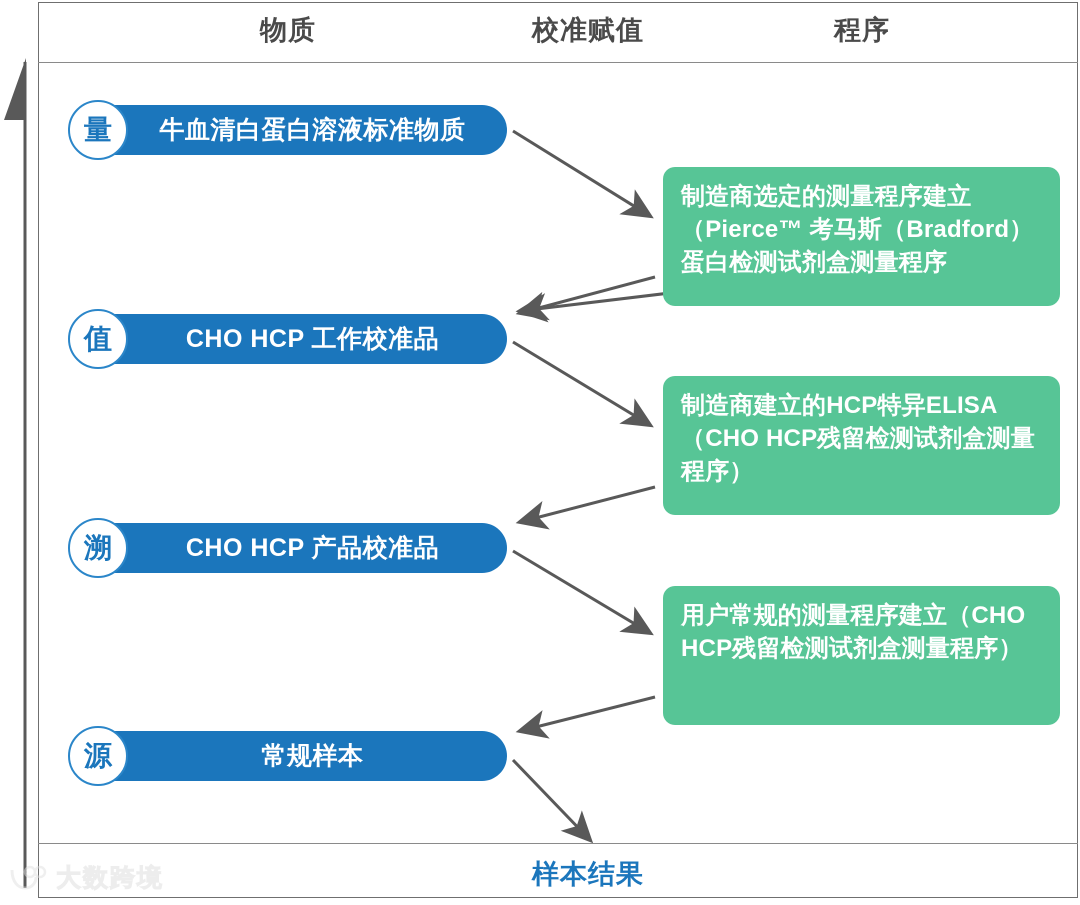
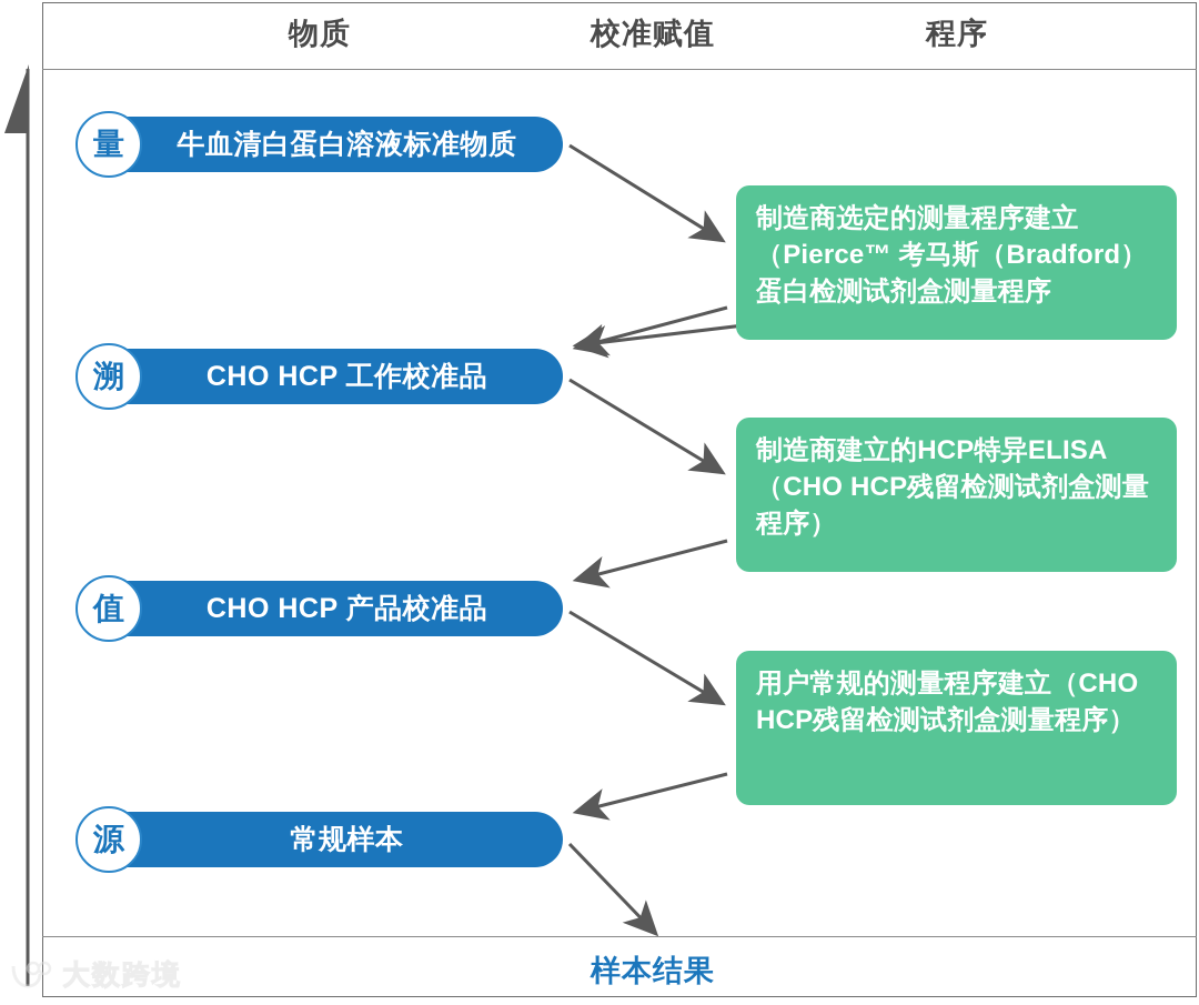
  物质
  校准赋值
  程序
  量
  牛血清白蛋白溶液标准物质
- 值
+ 溯
  CHO HCP 工作校准品
- 溯
+ 值
  CHO HCP 产品校准品
  源
  常规样本
  制造商选定的测量程序建立（Pierce™ 考马斯（Bradford）蛋白检测试剂盒测量程序
  制造商建立的HCP特异ELISA（CHO HCP残留检测试剂盒测量程序）
  用户常规的测量程序建立（CHO HCP残留检测试剂盒测量程序）
  样本结果
